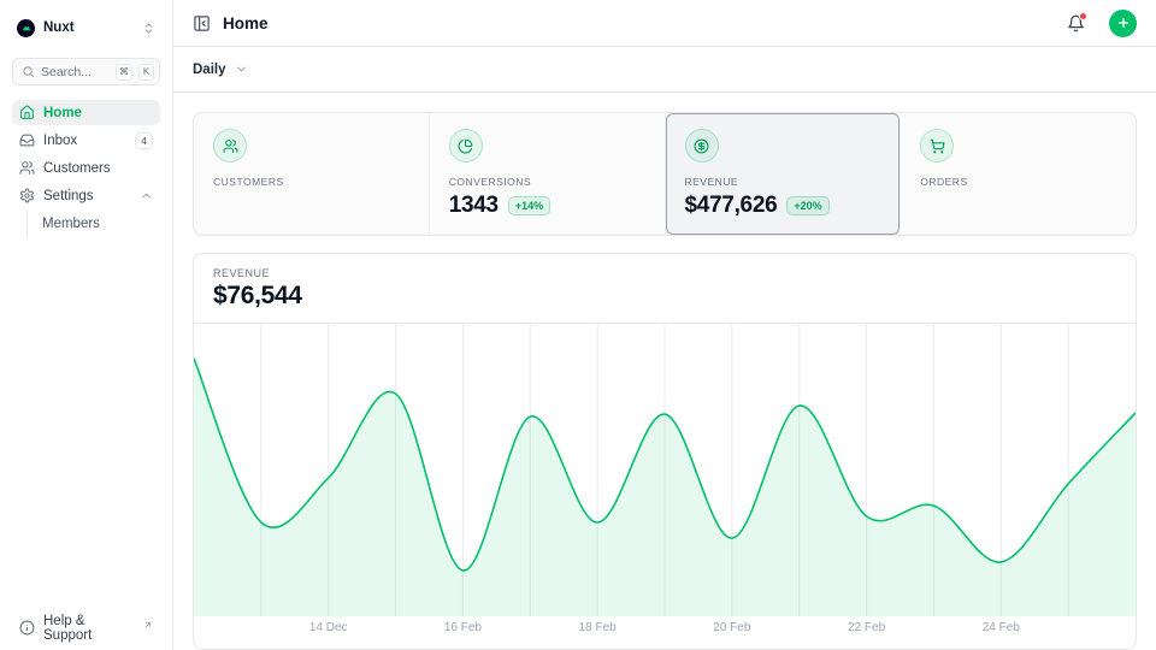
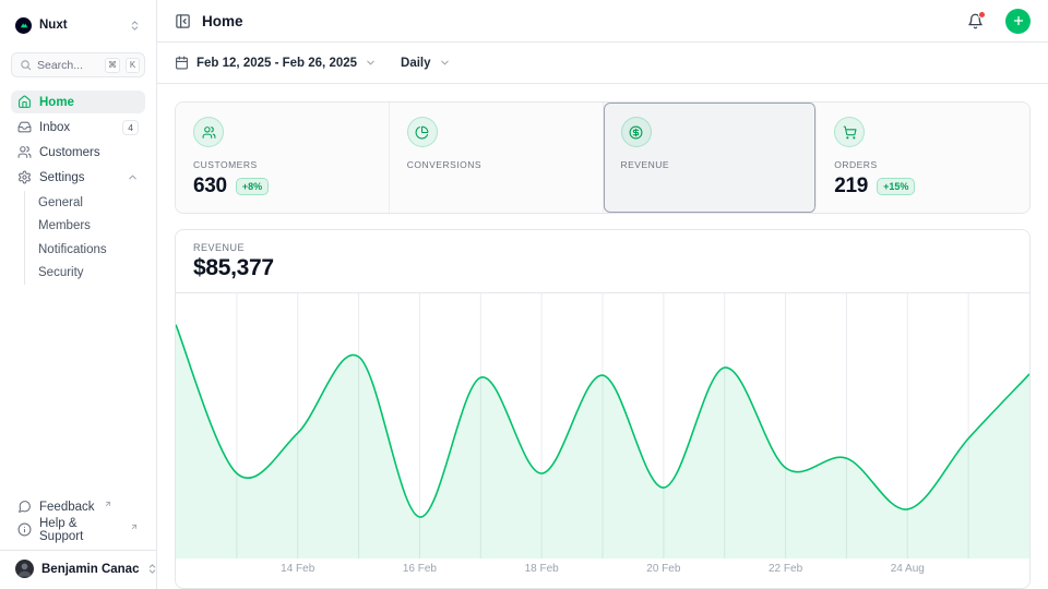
  Nuxt
  Search...
  ⌘
  K
  Home
  Inbox
  4
  Customers
  Settings
+ General
  Members
+ Notifications
+ Security
+ Feedback
  Help & Support
+ Benjamin Canac
  Home
+ Feb 12, 2025 - Feb 26, 2025
  Daily
  CUSTOMERS
+ 630
+ +8%
  CONVERSIONS
- 1343
- +14%
  REVENUE
- $477,626
- +20%
  ORDERS
+ 219
+ +15%
  REVENUE
- $76,544
+ $85,377
- 14 Dec
+ 14 Feb
  16 Feb
  18 Feb
  20 Feb
  22 Feb
- 24 Feb
+ 24 Aug
